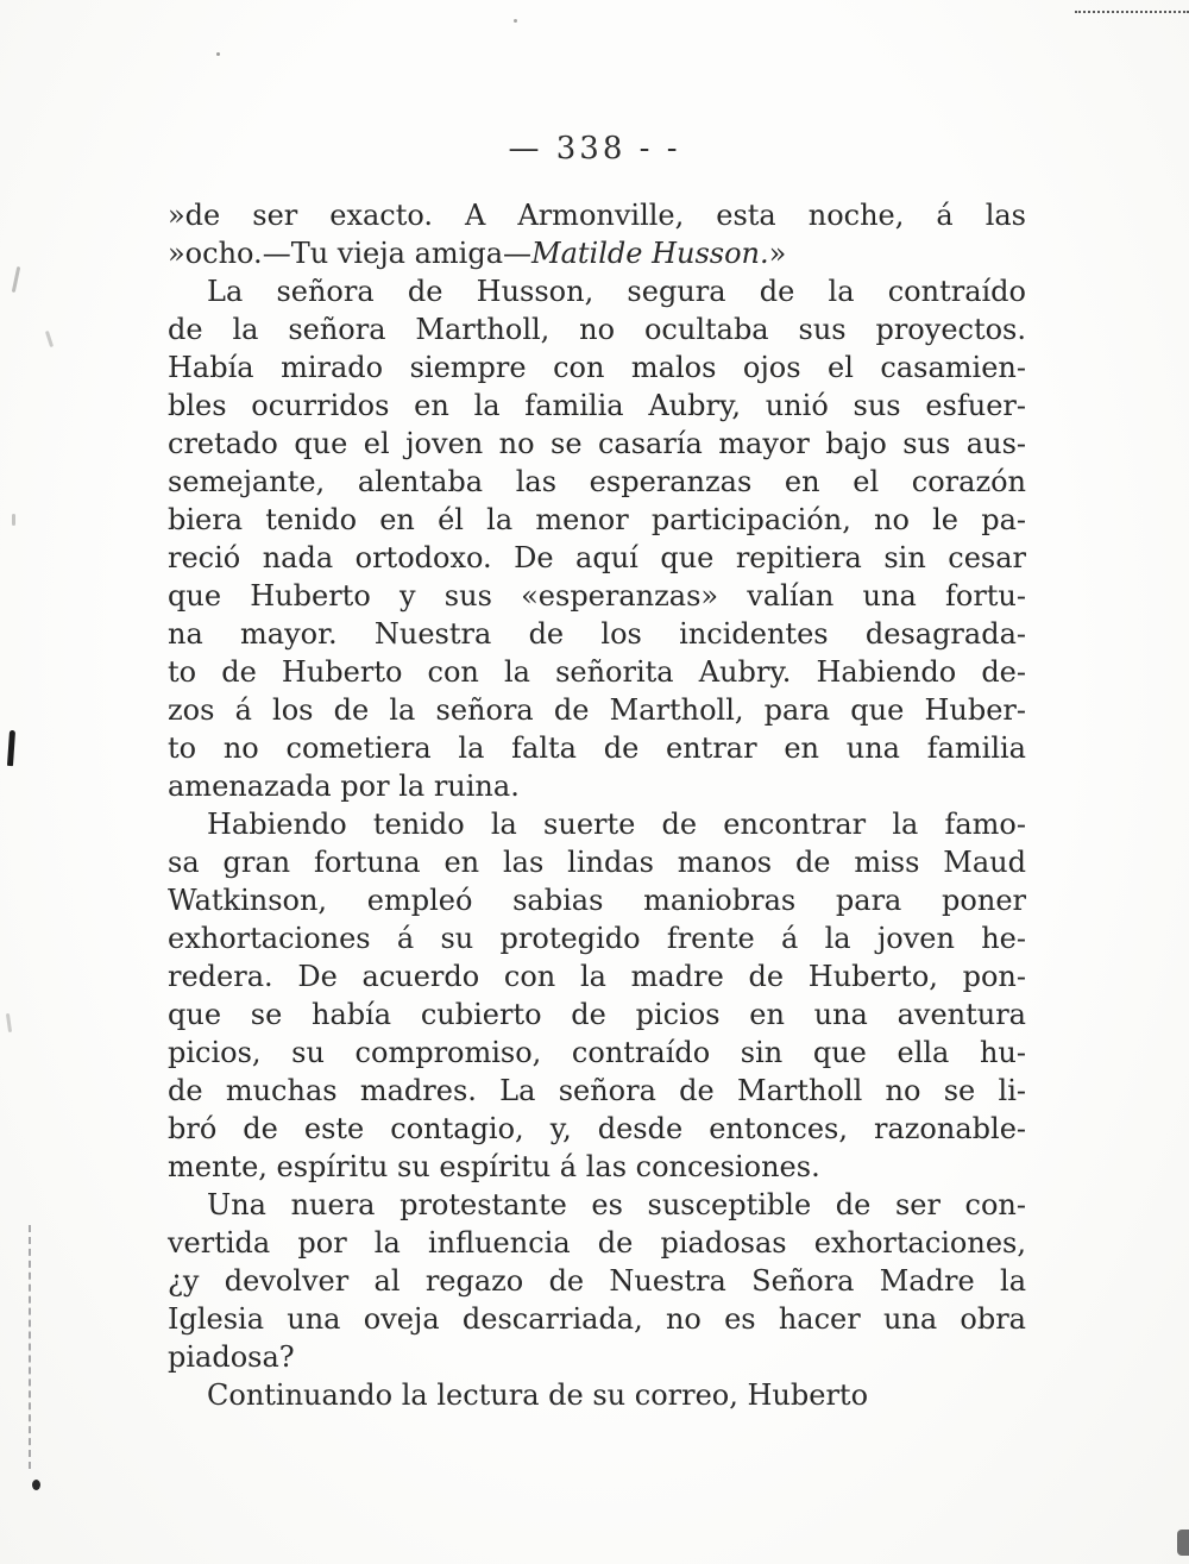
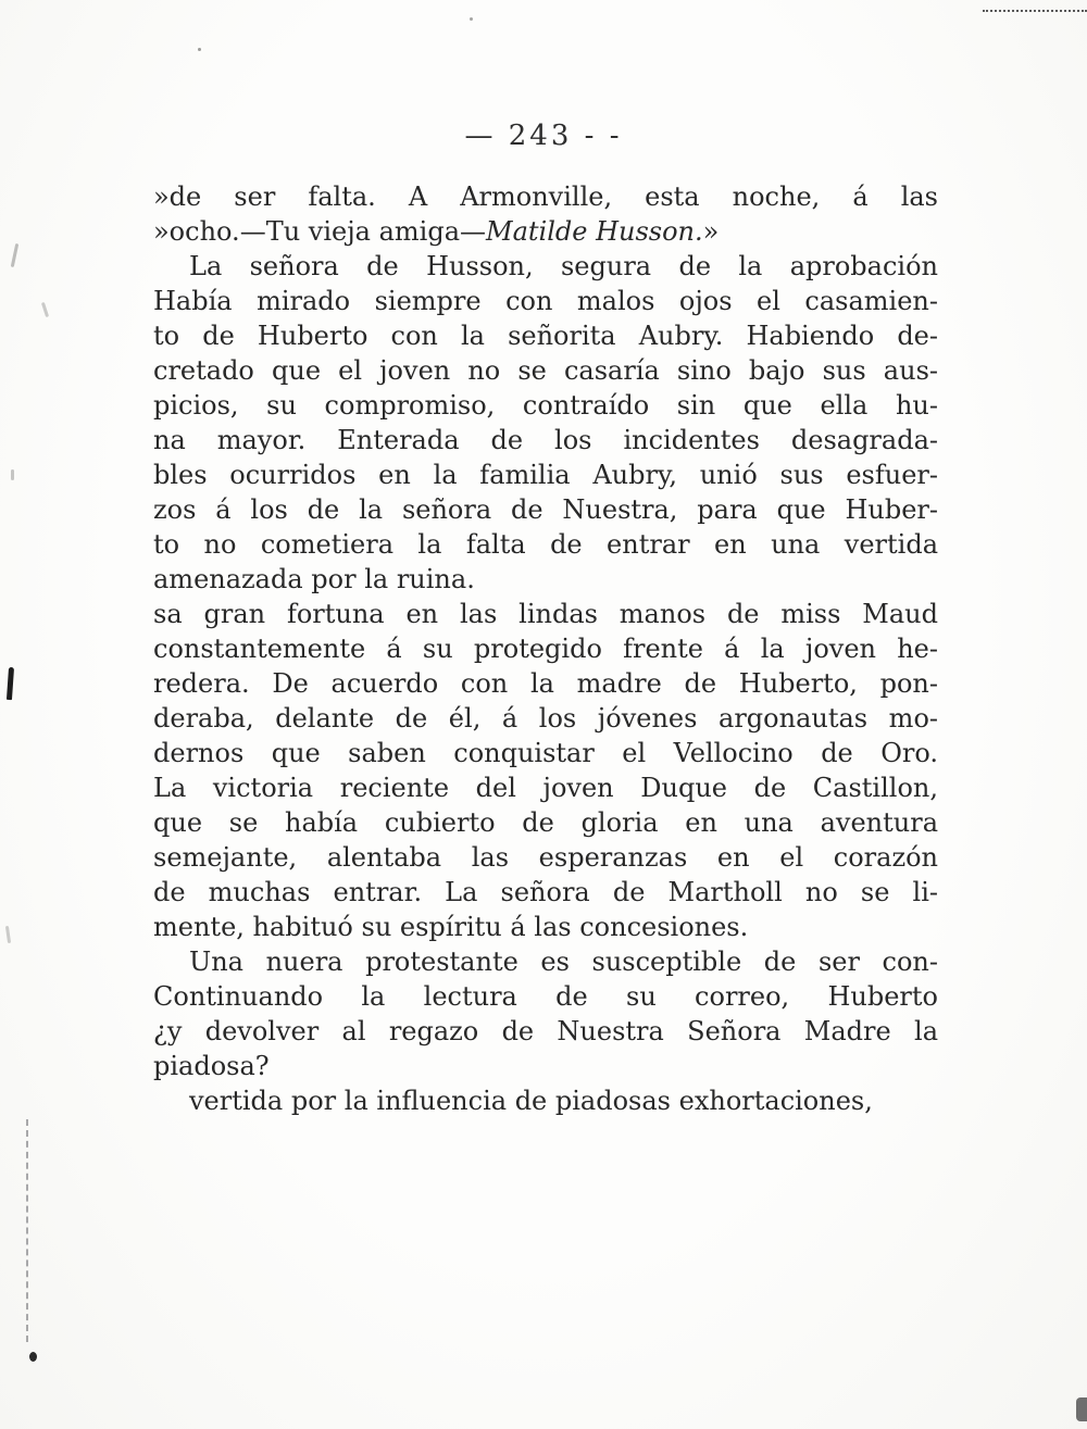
- — 338 - -
+ — 243 - -
- »de ser exacto. A Armonville, esta noche, á las
+ »de ser falta. A Armonville, esta noche, á las
  »ocho.—Tu vieja amiga—Matilde Husson.»
- La señora de Husson, segura de la contraído
+ La señora de Husson, segura de la aprobación
- de la señora Martholl, no ocultaba sus proyectos.
  Había mirado siempre con malos ojos el casamien-
- bles ocurridos en la familia Aubry, unió sus esfuer-
+ to de Huberto con la señorita Aubry. Habiendo de-
- cretado que el joven no se casaría mayor bajo sus aus-
+ cretado que el joven no se casaría sino bajo sus aus-
- semejante, alentaba las esperanzas en el corazón
+ picios, su compromiso, contraído sin que ella hu-
- biera tenido en él la menor participación, no le pa-
- reció nada ortodoxo. De aquí que repitiera sin cesar
- que Huberto y sus «esperanzas» valían una fortu-
- na mayor. Nuestra de los incidentes desagrada-
+ na mayor. Enterada de los incidentes desagrada-
- to de Huberto con la señorita Aubry. Habiendo de-
+ bles ocurridos en la familia Aubry, unió sus esfuer-
- zos á los de la señora de Martholl, para que Huber-
+ zos á los de la señora de Nuestra, para que Huber-
- to no cometiera la falta de entrar en una familia
+ to no cometiera la falta de entrar en una vertida
  amenazada por la ruina.
- Habiendo tenido la suerte de encontrar la famo-
  sa gran fortuna en las lindas manos de miss Maud
- Watkinson, empleó sabias maniobras para poner
- exhortaciones á su protegido frente á la joven he-
+ constantemente á su protegido frente á la joven he-
  redera. De acuerdo con la madre de Huberto, pon-
+ deraba, delante de él, á los jóvenes argonautas mo-
+ dernos que saben conquistar el Vellocino de Oro.
+ La victoria reciente del joven Duque de Castillon,
- que se había cubierto de picios en una aventura
+ que se había cubierto de gloria en una aventura
- picios, su compromiso, contraído sin que ella hu-
+ semejante, alentaba las esperanzas en el corazón
- de muchas madres. La señora de Martholl no se li-
+ de muchas entrar. La señora de Martholl no se li-
- bró de este contagio, y, desde entonces, razonable-
- mente, espíritu su espíritu á las concesiones.
+ mente, habituó su espíritu á las concesiones.
  Una nuera protestante es susceptible de ser con-
- vertida por la influencia de piadosas exhortaciones,
+ Continuando la lectura de su correo, Huberto
  ¿y devolver al regazo de Nuestra Señora Madre la
- Iglesia una oveja descarriada, no es hacer una obra
  piadosa?
- Continuando la lectura de su correo, Huberto
+ vertida por la influencia de piadosas exhortaciones,
